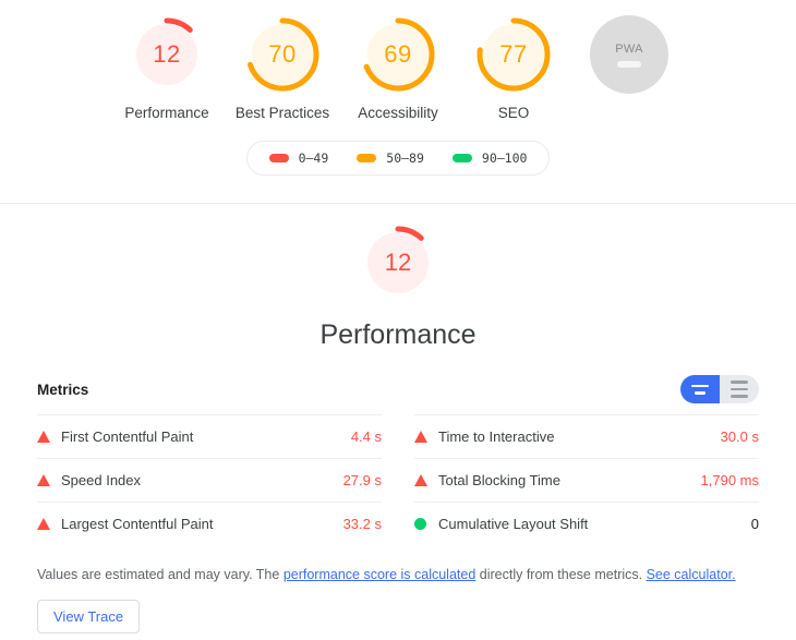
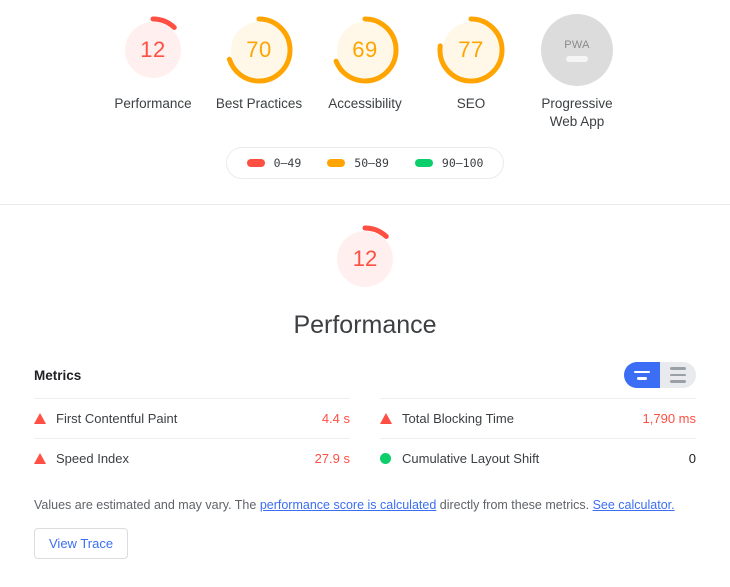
  12
  Performance
  70
  Best Practices
  69
  Accessibility
  77
  SEO
  PWA
+ Progressive Web App
  0–49
  50–89
  90–100
  12
  Performance
  Metrics
  First Contentful Paint
  4.4 s
  Speed Index
  27.9 s
- Largest Contentful Paint
- 33.2 s
- Time to Interactive
- 30.0 s
  Total Blocking Time
  1,790 ms
  Cumulative Layout Shift
  0
  Values are estimated and may vary. The performance score is calculated directly from these metrics. See calculator.
  View Trace
